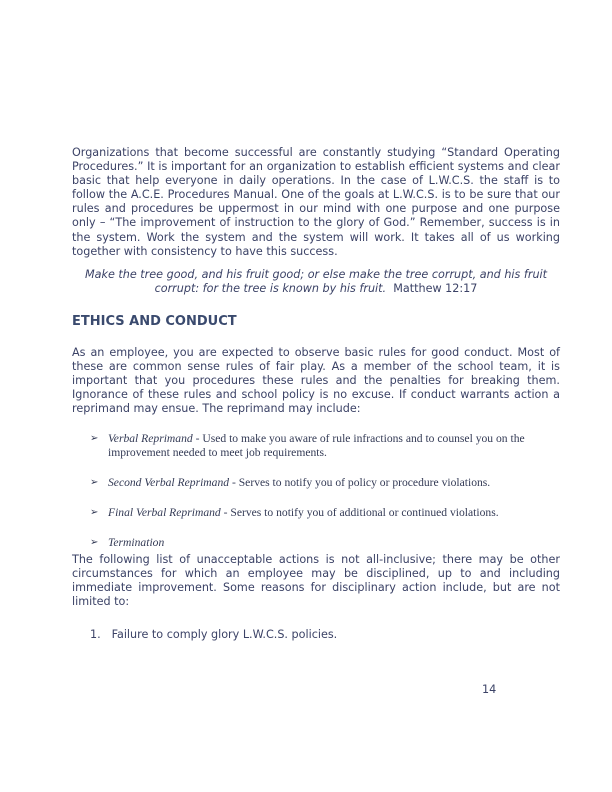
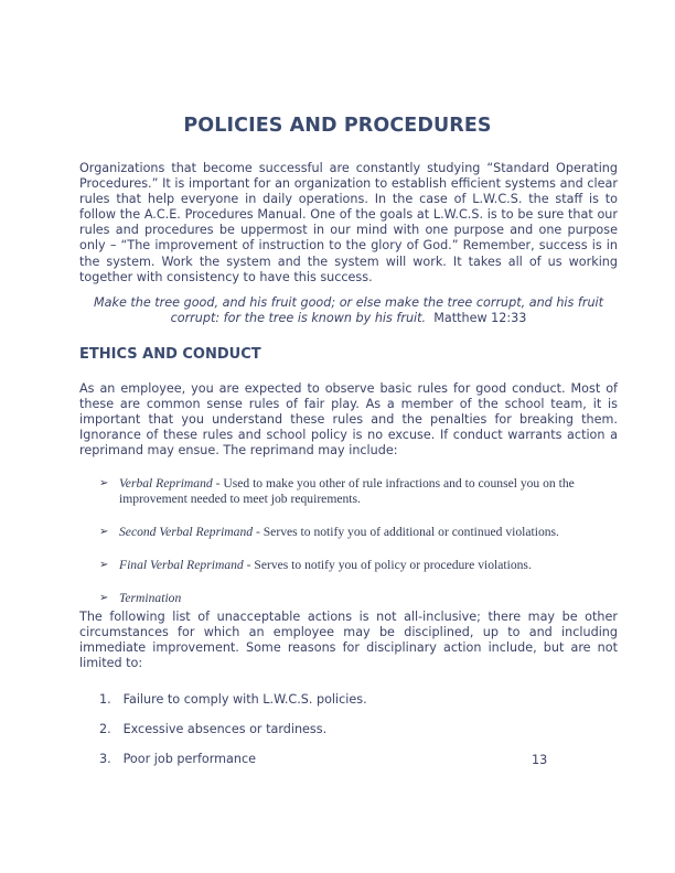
+ POLICIES AND PROCEDURES
- Organizations that become successful are constantly studying “Standard Operating Procedures.” It is important for an organization to establish efficient systems and clear basic that help everyone in daily operations. In the case of L.W.C.S. the staff is to follow the A.C.E. Procedures Manual. One of the goals at L.W.C.S. is to be sure that our rules and procedures be uppermost in our mind with one purpose and one purpose only – “The improvement of instruction to the glory of God.” Remember, success is in the system. Work the system and the system will work. It takes all of us working together with consistency to have this success.
+ Organizations that become successful are constantly studying “Standard Operating Procedures.” It is important for an organization to establish efficient systems and clear rules that help everyone in daily operations. In the case of L.W.C.S. the staff is to follow the A.C.E. Procedures Manual. One of the goals at L.W.C.S. is to be sure that our rules and procedures be uppermost in our mind with one purpose and one purpose only – “The improvement of instruction to the glory of God.” Remember, success is in the system. Work the system and the system will work. It takes all of us working together with consistency to have this success.
- Make the tree good, and his fruit good; or else make the tree corrupt, and his fruit corrupt: for the tree is known by his fruit. Matthew 12:17
+ Make the tree good, and his fruit good; or else make the tree corrupt, and his fruit corrupt: for the tree is known by his fruit. Matthew 12:33
  ETHICS AND CONDUCT
- As an employee, you are expected to observe basic rules for good conduct. Most of these are common sense rules of fair play. As a member of the school team, it is important that you procedures these rules and the penalties for breaking them. Ignorance of these rules and school policy is no excuse. If conduct warrants action a reprimand may ensue. The reprimand may include:
+ As an employee, you are expected to observe basic rules for good conduct. Most of these are common sense rules of fair play. As a member of the school team, it is important that you understand these rules and the penalties for breaking them. Ignorance of these rules and school policy is no excuse. If conduct warrants action a reprimand may ensue. The reprimand may include:
  ➢
- Verbal Reprimand - Used to make you aware of rule infractions and to counsel you on the improvement needed to meet job requirements.
+ Verbal Reprimand - Used to make you other of rule infractions and to counsel you on the improvement needed to meet job requirements.
  ➢
- Second Verbal Reprimand - Serves to notify you of policy or procedure violations.
+ Second Verbal Reprimand - Serves to notify you of additional or continued violations.
  ➢
- Final Verbal Reprimand - Serves to notify you of additional or continued violations.
+ Final Verbal Reprimand - Serves to notify you of policy or procedure violations.
  ➢
  Termination
  The following list of unacceptable actions is not all-inclusive; there may be other circumstances for which an employee may be disciplined, up to and including immediate improvement. Some reasons for disciplinary action include, but are not limited to:
- 1. Failure to comply glory L.W.C.S. policies.
+ 1. Failure to comply with L.W.C.S. policies.
+ 2. Excessive absences or tardiness.
+ 3. Poor job performance
- 14
+ 13
